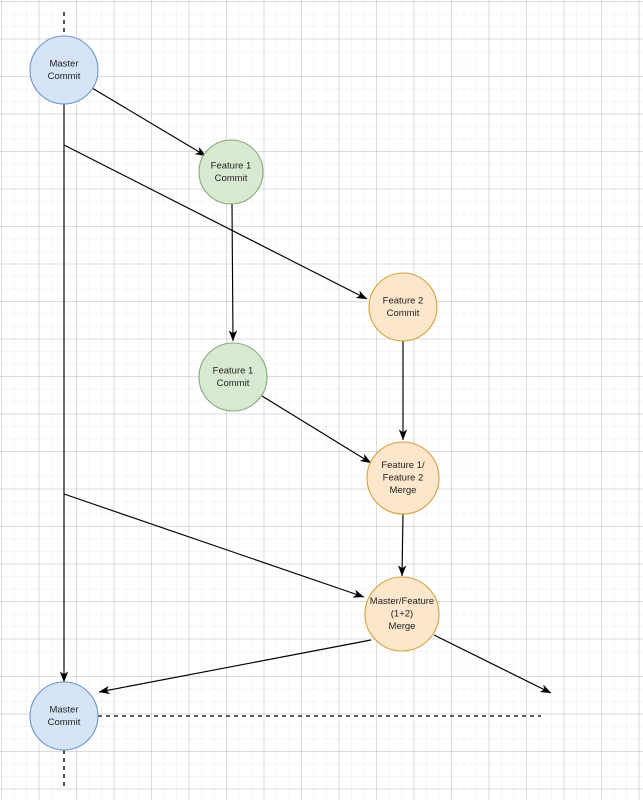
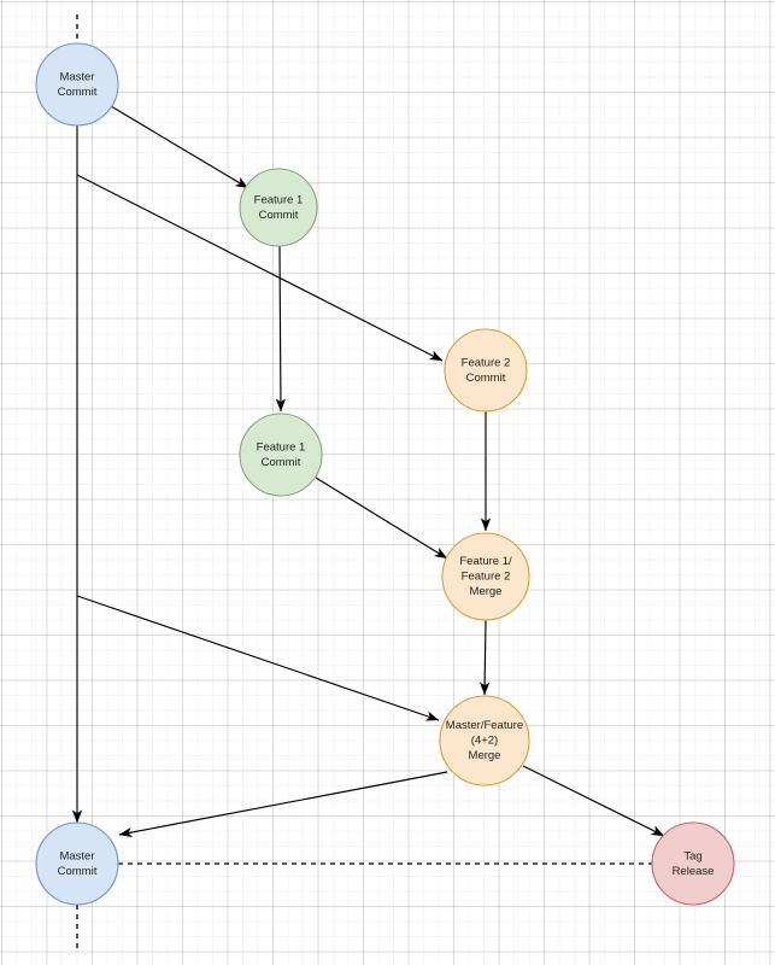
  Master
  Commit
  Feature 1
  Commit
  Feature 2
  Commit
  Feature 1
  Commit
  Feature 1/
  Feature 2
  Merge
  Master/Feature
- (1+2)
+ (4+2)
  Merge
  Master
  Commit
+ Tag
+ Release
